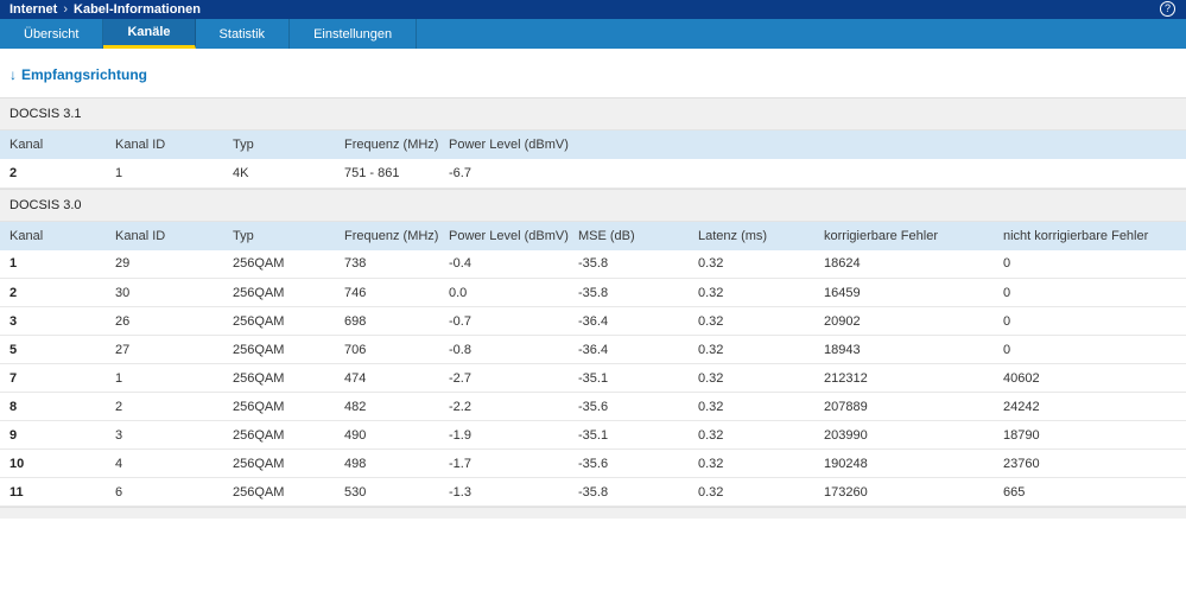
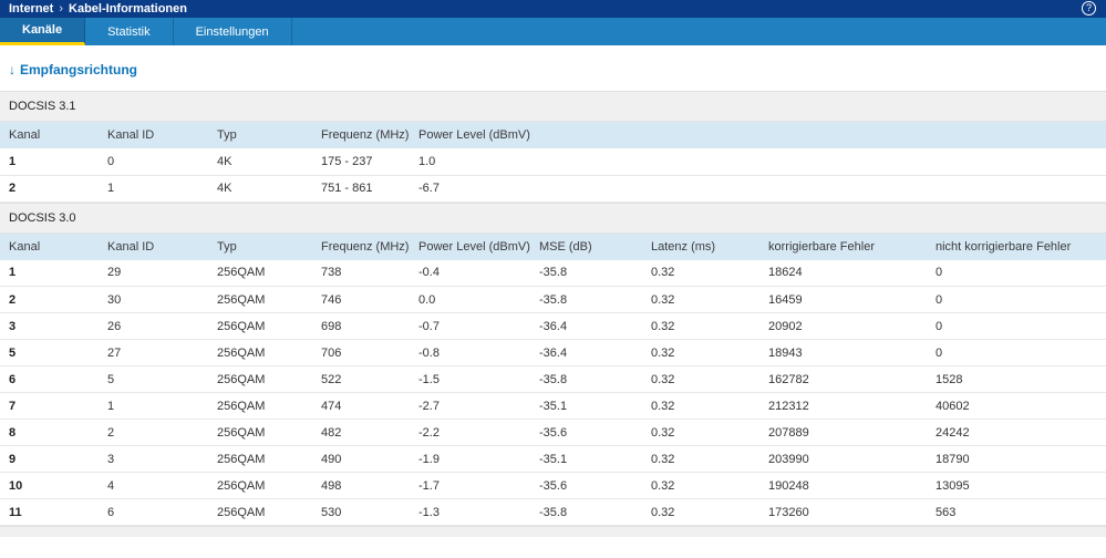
  Internet
  ›
  Kabel-Informationen
  ?
- Übersicht
  Kanäle
  Statistik
  Einstellungen
  ↓ Empfangsrichtung
  DOCSIS 3.1
  Kanal	Kanal ID	Typ	Frequenz (MHz)	Power Level (dBmV)
+ 1	0	4K	175 - 237	1.0
  2	1	4K	751 - 861	-6.7
  DOCSIS 3.0
  Kanal	Kanal ID	Typ	Frequenz (MHz)	Power Level (dBmV)	MSE (dB)	Latenz (ms)	korrigierbare Fehler	nicht korrigierbare Fehler
  1	29	256QAM	738	-0.4	-35.8	0.32	18624	0
  2	30	256QAM	746	0.0	-35.8	0.32	16459	0
  3	26	256QAM	698	-0.7	-36.4	0.32	20902	0
  5	27	256QAM	706	-0.8	-36.4	0.32	18943	0
+ 6	5	256QAM	522	-1.5	-35.8	0.32	162782	1528
  7	1	256QAM	474	-2.7	-35.1	0.32	212312	40602
  8	2	256QAM	482	-2.2	-35.6	0.32	207889	24242
  9	3	256QAM	490	-1.9	-35.1	0.32	203990	18790
- 10	4	256QAM	498	-1.7	-35.6	0.32	190248	23760
+ 10	4	256QAM	498	-1.7	-35.6	0.32	190248	13095
- 11	6	256QAM	530	-1.3	-35.8	0.32	173260	665
+ 11	6	256QAM	530	-1.3	-35.8	0.32	173260	563
